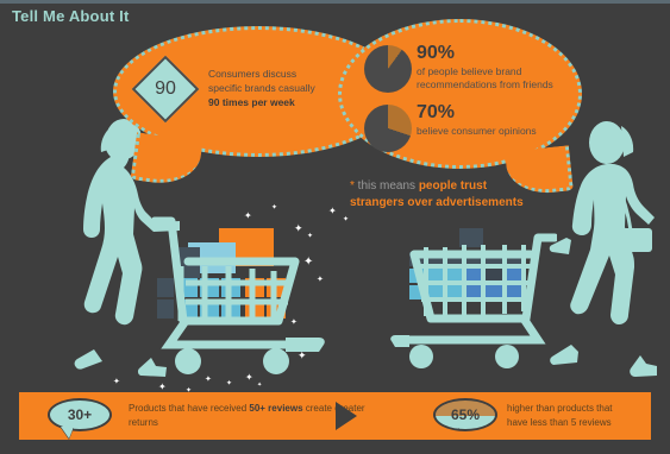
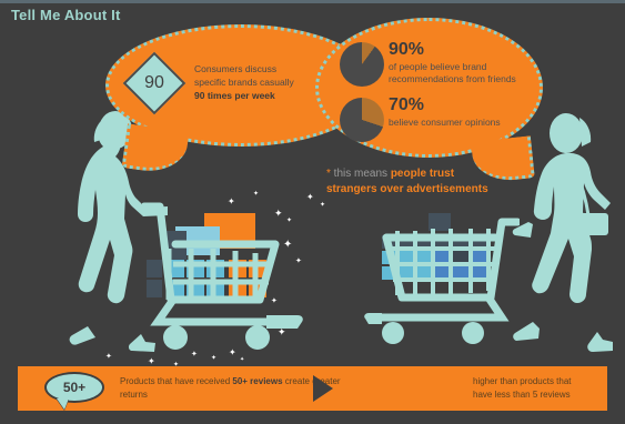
  Tell Me About It
  ✦
  ✦
  ✦
  ✦
  ✦
  ✦
  ✦
  90
  Consumers discuss
  specific brands casually
  90 times per week
  90%
  of people believe brand
  recommendations from friends
  70%
  believe consumer opinions
  * this means people trust
  strangers over advertisements
- 30+
+ 50+
  Products that have received 50+ reviews create greater returns
- 65%
  higher than products that
  have less than 5 reviews
